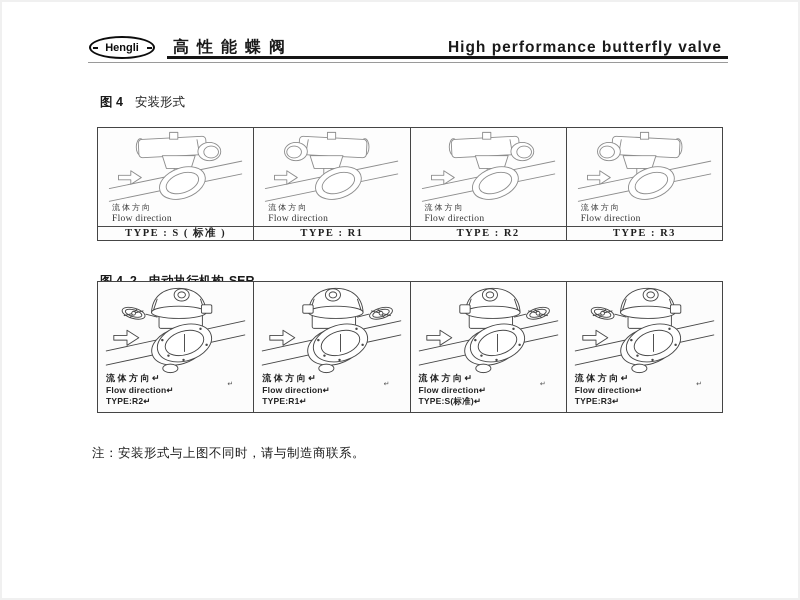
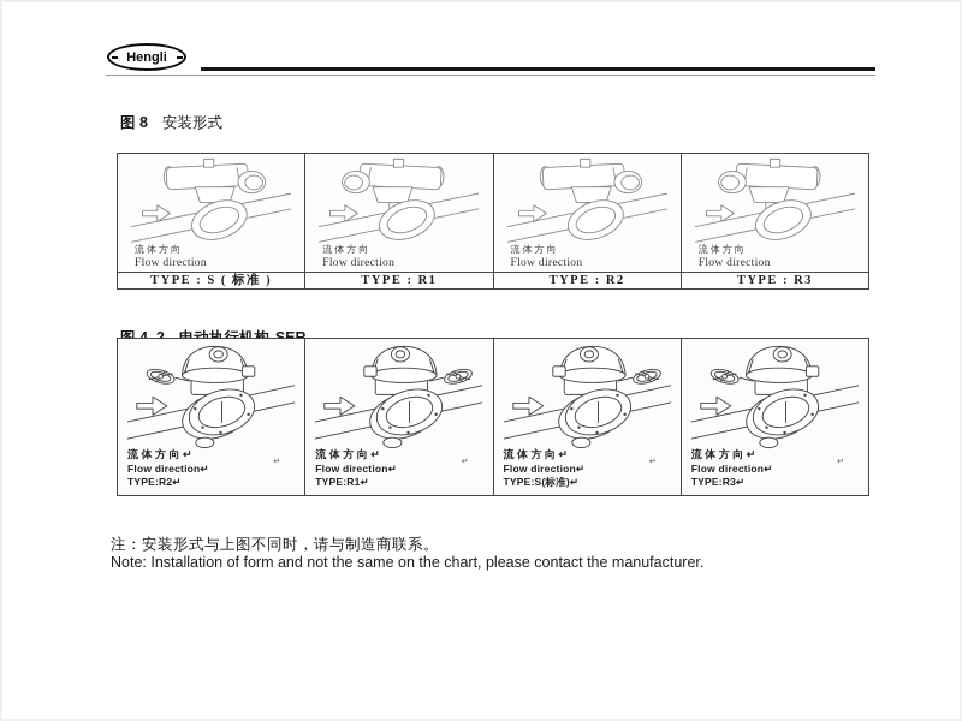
  Hengli
- 高性能蝶阀
- High performance butterfly valve
- 图 4 安装形式
+ 图 8 安装形式
  流体方向
  Flow direction
  TYPE : S ( 标准 )
  流体方向
  Flow direction
  TYPE : R1
  流体方向
  Flow direction
  TYPE : R2
  流体方向
  Flow direction
  TYPE : R3
  流体方向↵
  Flow direction↵
  TYPE:R2↵
  流体方向↵
  Flow direction↵
  TYPE:R1↵
  流体方向↵
  Flow direction↵
  TYPE:S(标准)↵
  流体方向↵
  Flow direction↵
  TYPE:R3↵
  注：安装形式与上图不同时，请与制造商联系。
+ Note: Installation of form and not the same on the chart, please contact the manufacturer.
